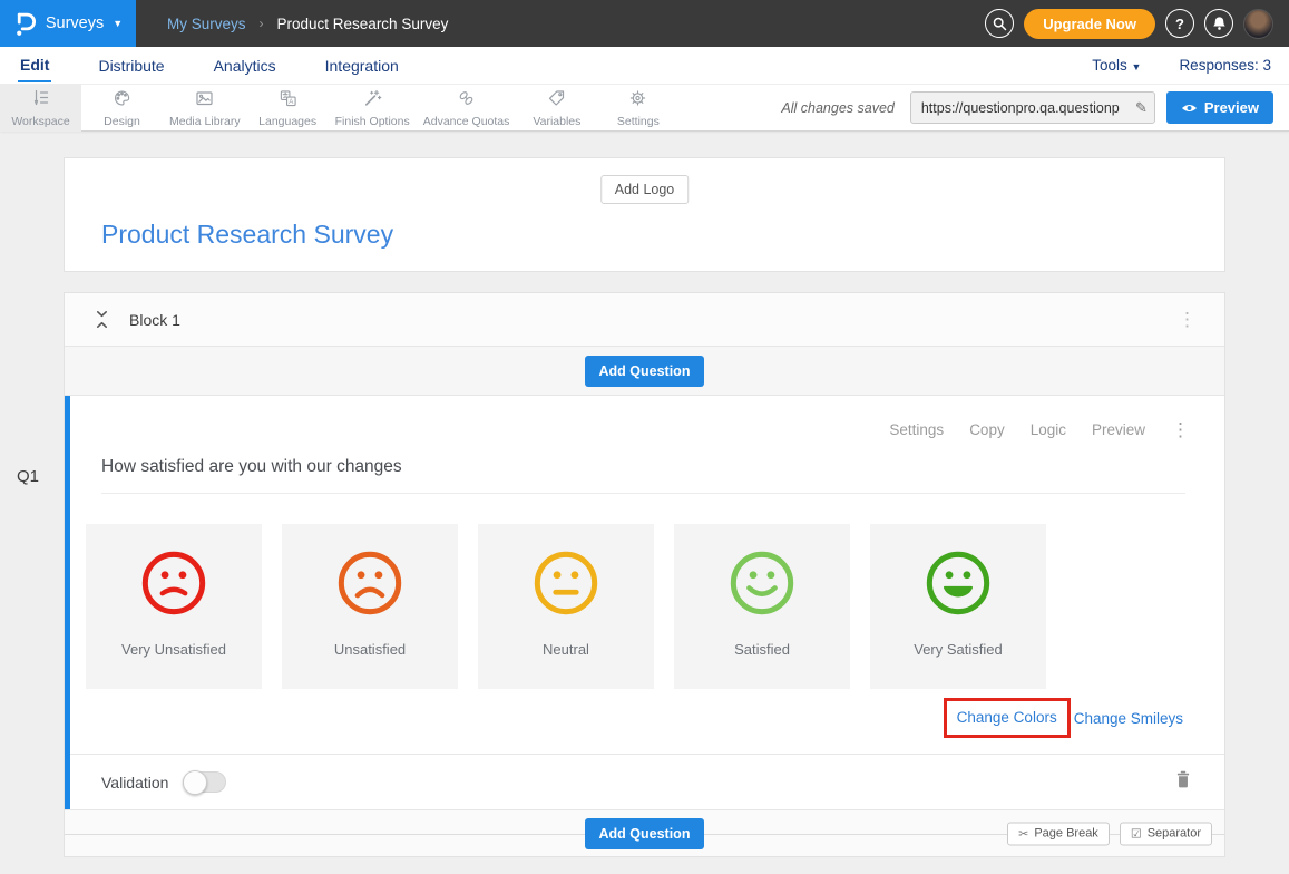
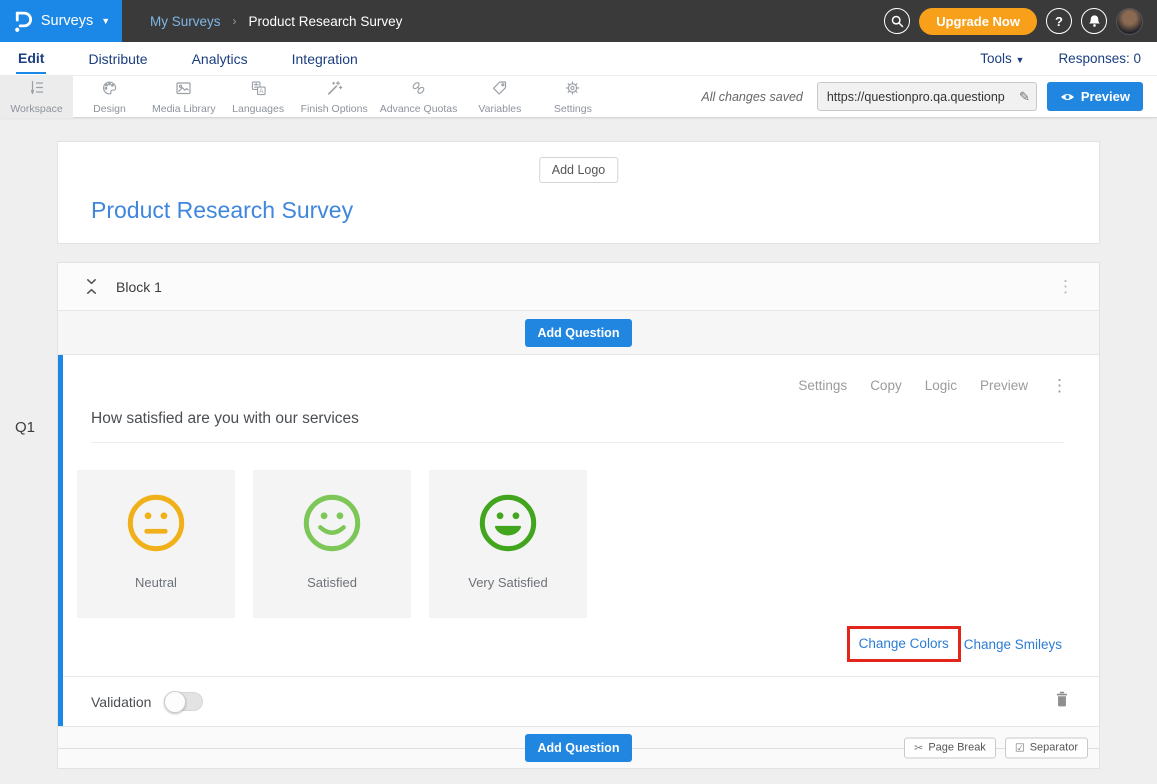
  Surveys
  ▼
  My Surveys
  ›
  Product Research Survey
  Upgrade Now
  ?
  Edit
  Distribute
  Analytics
  Integration
  Tools ▼
- Responses: 3
+ Responses: 0
  Workspace
  Design
  Media Library
  Languages
  Finish Options
  Advance Quotas
  Variables
  Settings
  All changes saved
  https://questionpro.qa.questionp
  ✎
  Preview
  Add Logo
  Product Research Survey
  Block 1
  ⋮
  Add Question
  Q1
  Settings
  Copy
  Logic
  Preview
  ⋮
- How satisfied are you with our changes
+ How satisfied are you with our services
- Very Unsatisfied
- Unsatisfied
  Neutral
  Satisfied
  Very Satisfied
  Change Colors
  Change Smileys
  Validation
  Add Question
  ✂
  Page Break
  ☑
  Separator
